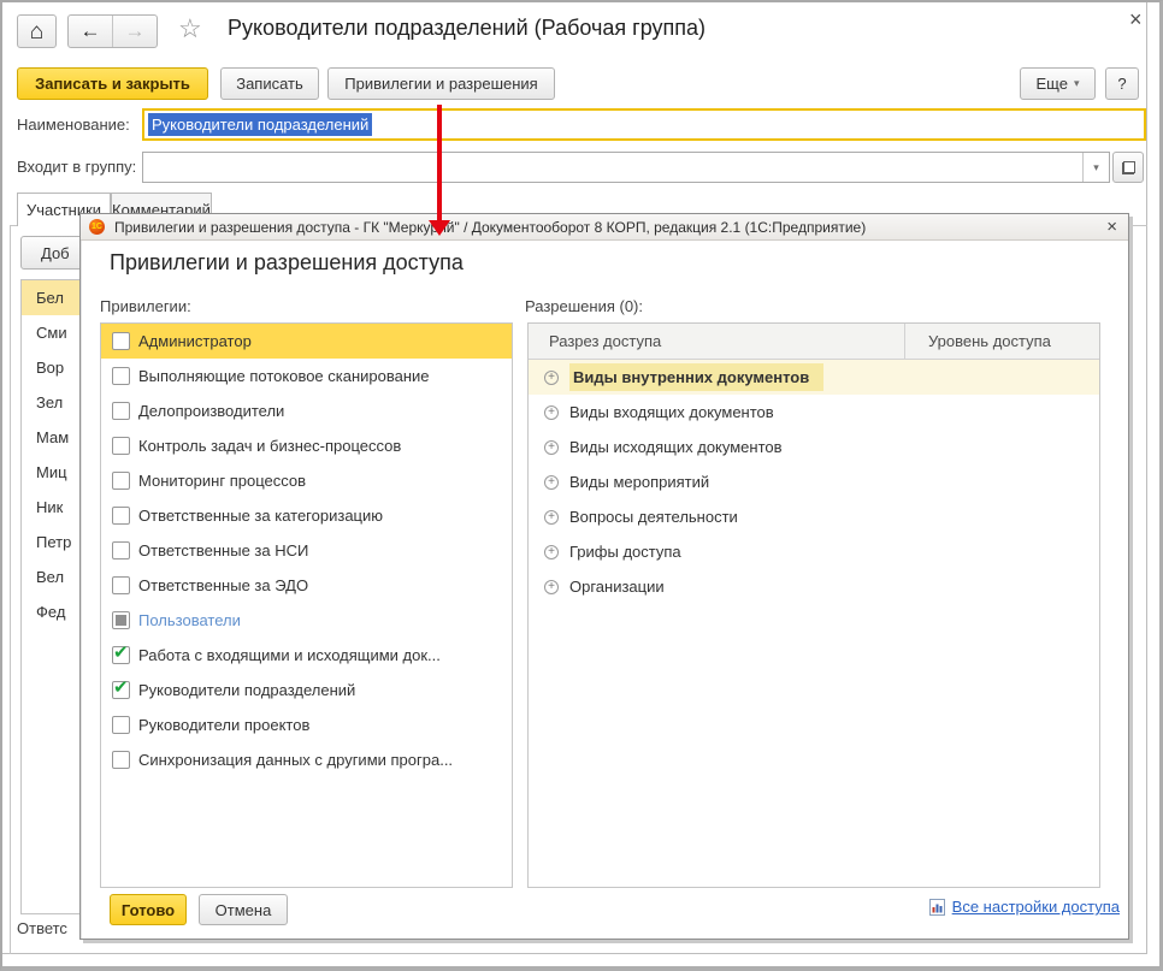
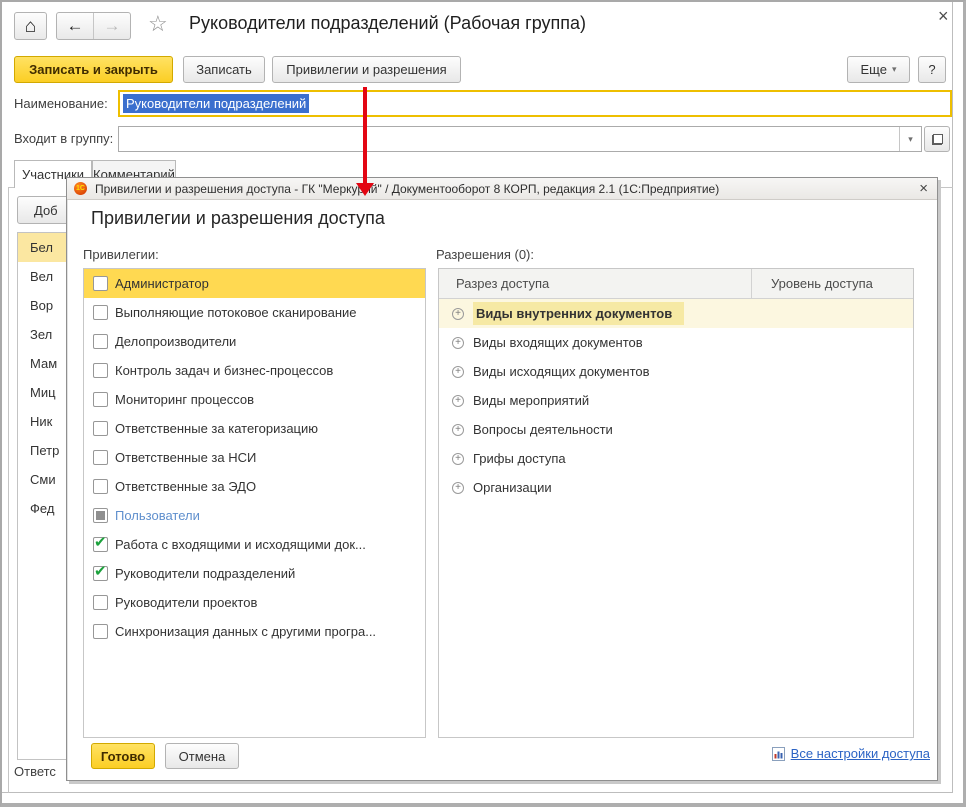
  ⌂
  ←
  →
  ☆
  Руководители подразделений (Рабочая группа)
  ×
  Записать и закрыть
  Записать
  Привилегии и разрешения
  Еще
  ▾
  ?
  Наименование:
  Руководители подразделений
  Входит в группу:
  ▾
  Участники
  Комментарий
  Доб
  Бел
- Сми
+ Вел
  Вор
  Зел
  Мам
  Миц
  Ник
  Петр
- Вел
+ Сми
  Фед
  Ответс
  Привилегии и разрешения доступа - ГК "Меркурий" / Документооборот 8 КОРП, редакция 2.1 (1С:Предприятие)
  ×
  Привилегии и разрешения доступа
  Привилегии:
  Администратор
  Выполняющие потоковое сканирование
  Делопроизводители
  Контроль задач и бизнес-процессов
  Мониторинг процессов
  Ответственные за категоризацию
  Ответственные за НСИ
  Ответственные за ЭДО
  Пользователи
  ✔
  Работа с входящими и исходящими док...
  ✔
  Руководители подразделений
  Руководители проектов
  Синхронизация данных с другими програ...
  Разрешения (0):
  Разрез доступа
  Уровень доступа
  +
  Виды внутренних документов
  +
  Виды входящих документов
  +
  Виды исходящих документов
  +
  Виды мероприятий
  +
  Вопросы деятельности
  +
  Грифы доступа
  +
  Организации
  Готово
  Отмена
  Все настройки доступа
